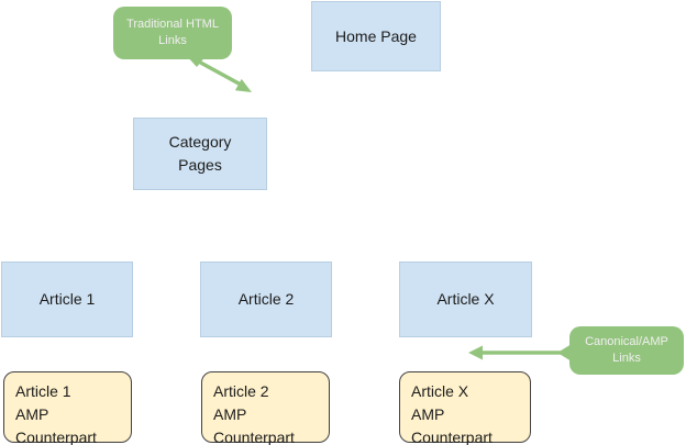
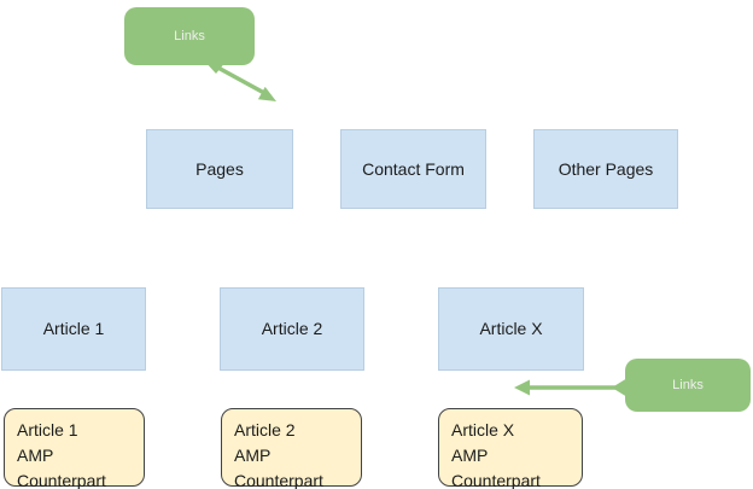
- Home Page
- Category
  Pages
+ Contact Form
+ Other Pages
  Article 1
  Article 2
  Article X
  Article 1
  AMP
  Counterpart
  Article 2
  AMP
  Counterpart
  Article X
  AMP
  Counterpart
- Traditional HTML
  Links
- Canonical/AMP
  Links
